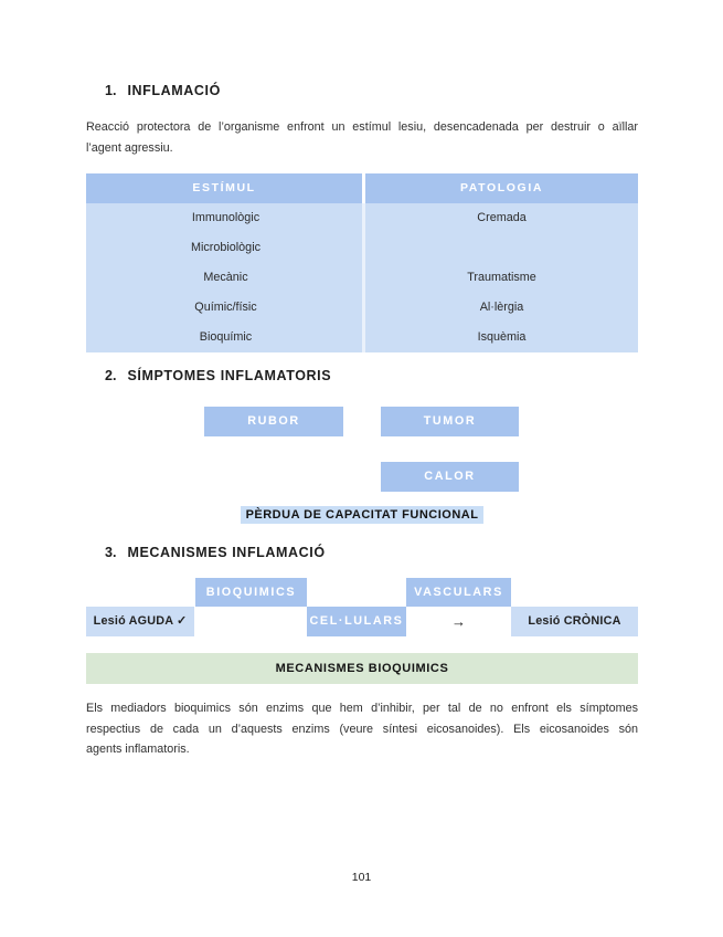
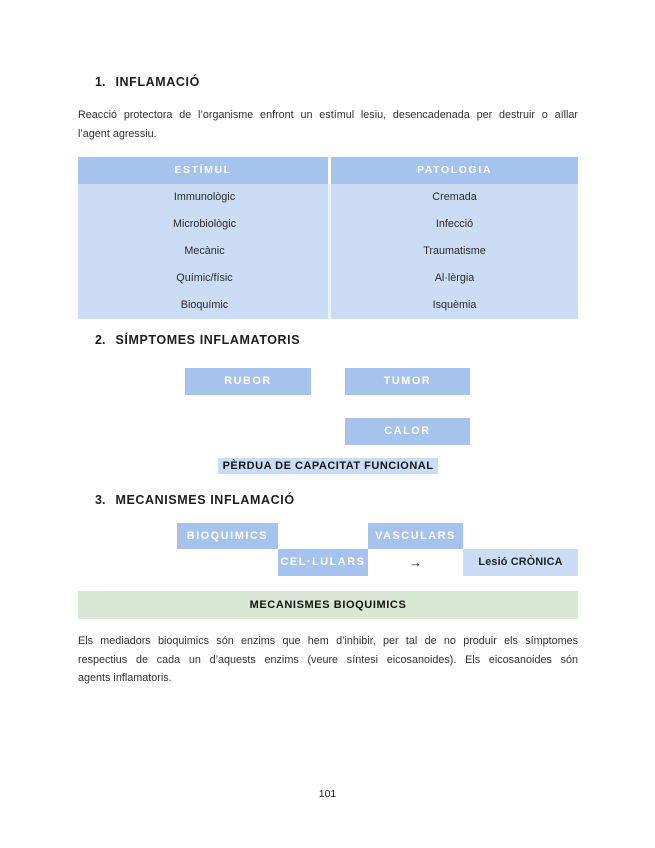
  1. INFLAMACIÓ
  Reacció protectora de l’organisme enfront un estímul lesiu, desencadenada per destruir o aïllar
  l’agent agressiu.
  ESTÍMUL
  PATOLOGIA
  Immunològic
  Cremada
  Microbiològic
+ Infecció
  Mecànic
  Traumatisme
  Químic/físic
  Al·lèrgia
  Bioquímic
  Isquèmia
  2. SÍMPTOMES INFLAMATORIS
  RUBOR
  TUMOR
  CALOR
  PÈRDUA DE CAPACITAT FUNCIONAL
  3. MECANISMES INFLAMACIÓ
  BIOQUIMICS
  VASCULARS
- Lesió AGUDA ✓
  CEL·LULARS
  →
  Lesió CRÒNICA
  MECANISMES BIOQUIMICS
- Els mediadors bioquimics són enzims que hem d’inhibir, per tal de no enfront els símptomes
+ Els mediadors bioquimics són enzims que hem d’inhibir, per tal de no produir els símptomes
  respectius de cada un d’aquests enzims (veure síntesi eicosanoides). Els eicosanoides són
  agents inflamatoris.
  101
